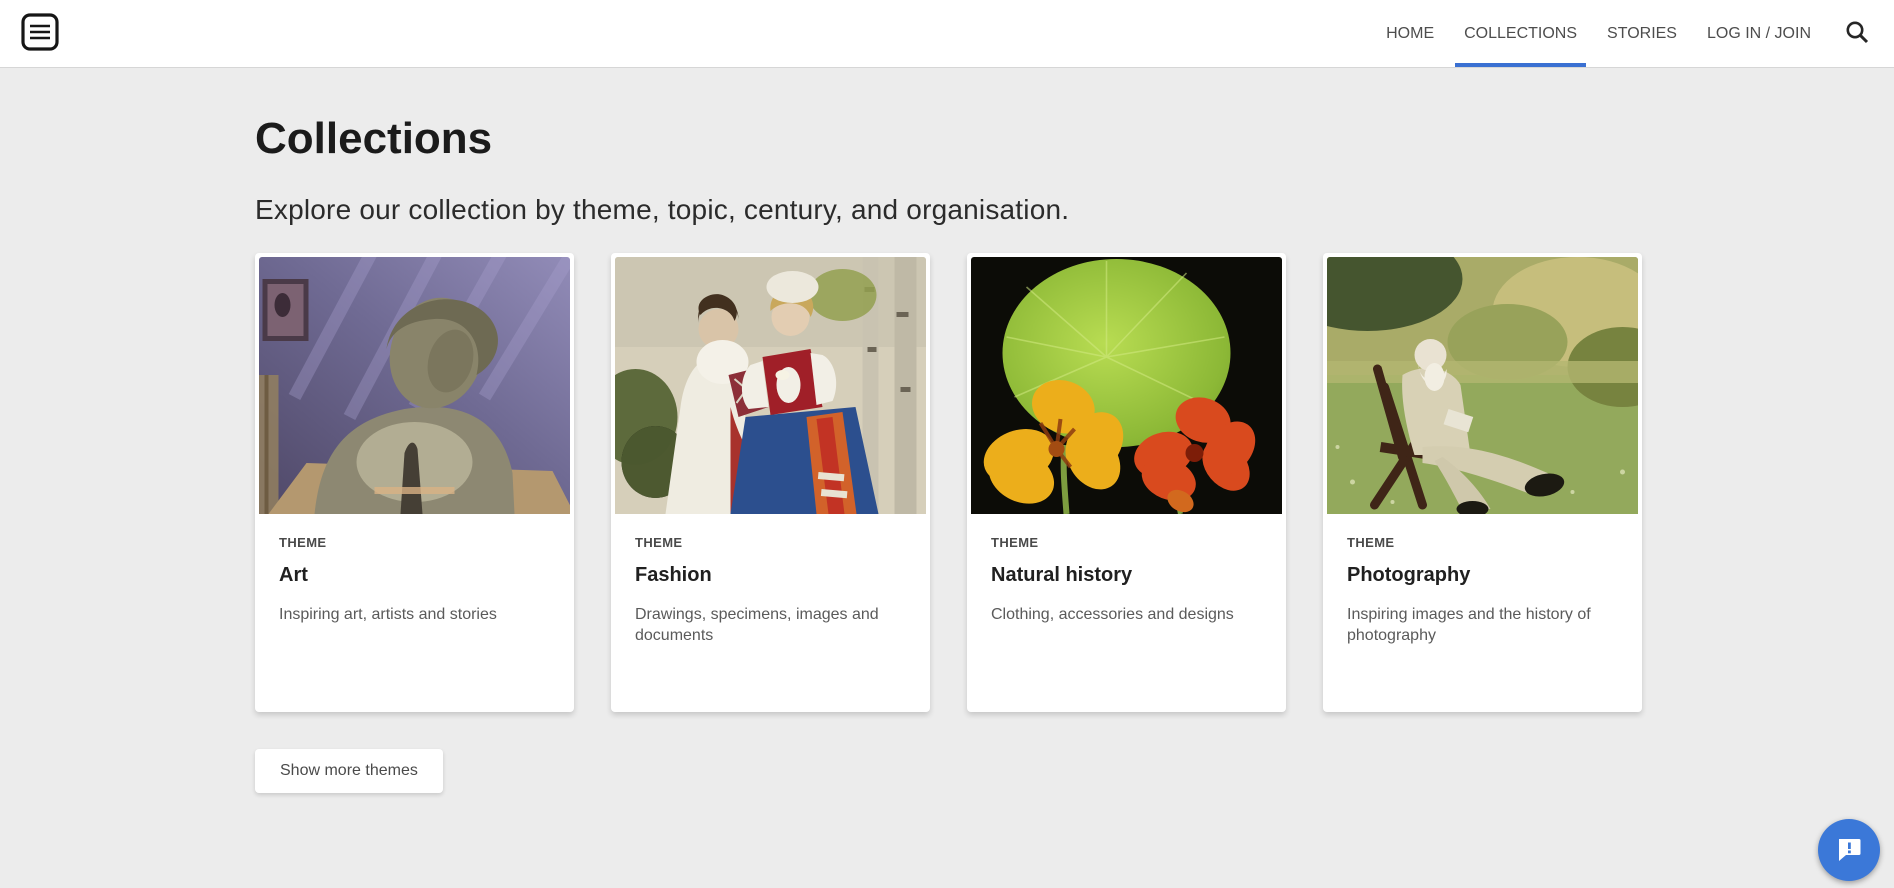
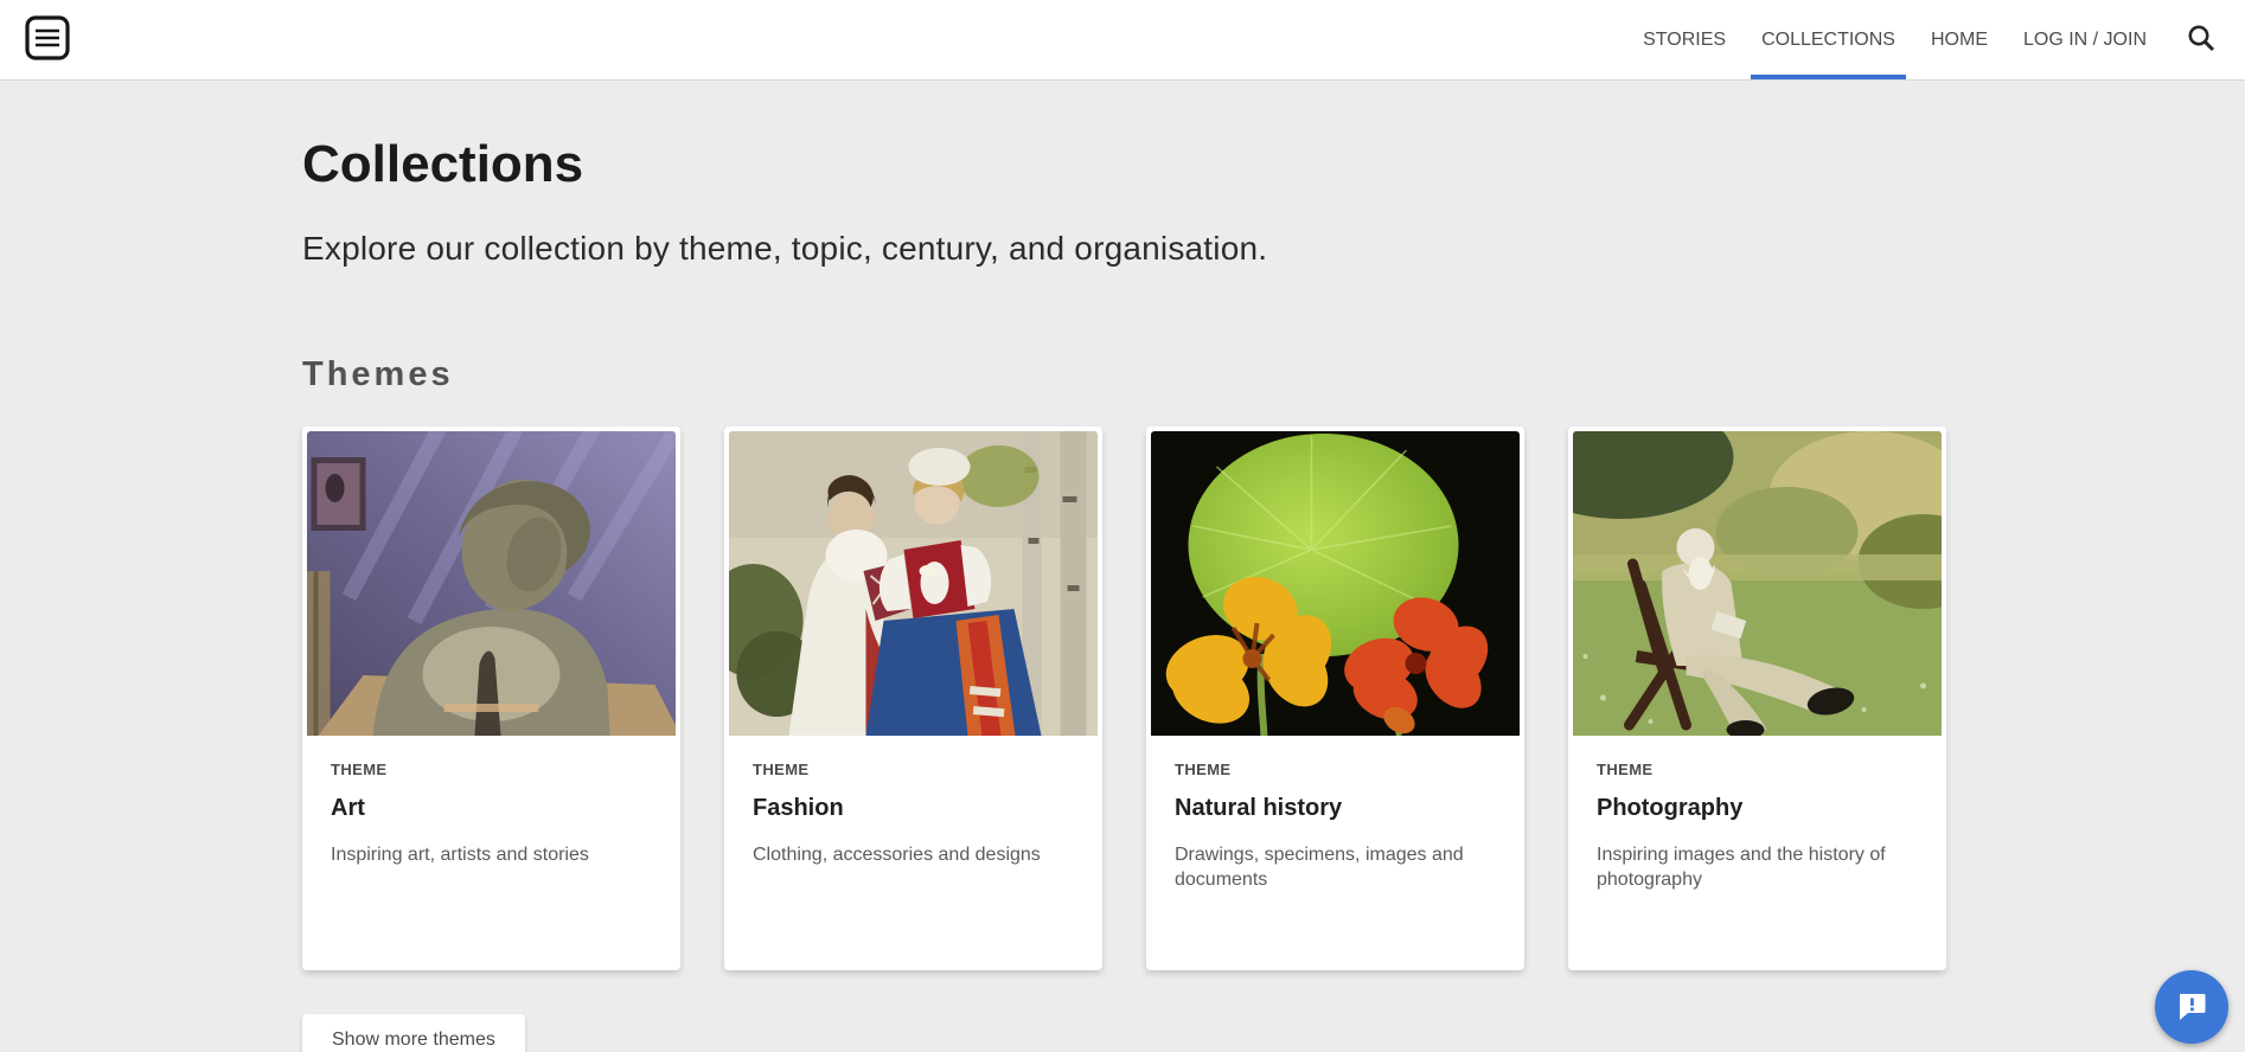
- HOME
+ STORIES
  COLLECTIONS
- STORIES
+ HOME
  LOG IN / JOIN
  Collections
  Explore our collection by theme, topic, century, and organisation.
+ Themes
  THEME
  Art
  Inspiring art, artists and stories
  THEME
  Fashion
- Drawings, specimens, images and documents
+ Clothing, accessories and designs
  THEME
  Natural history
- Clothing, accessories and designs
+ Drawings, specimens, images and documents
  THEME
  Photography
  Inspiring images and the history of photography
  Show more themes
